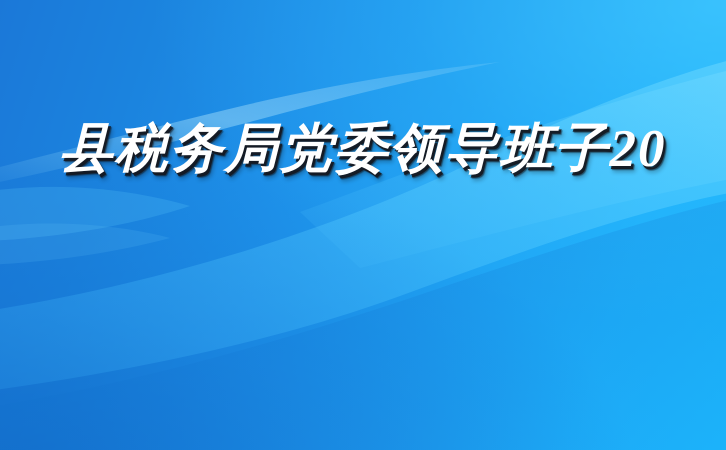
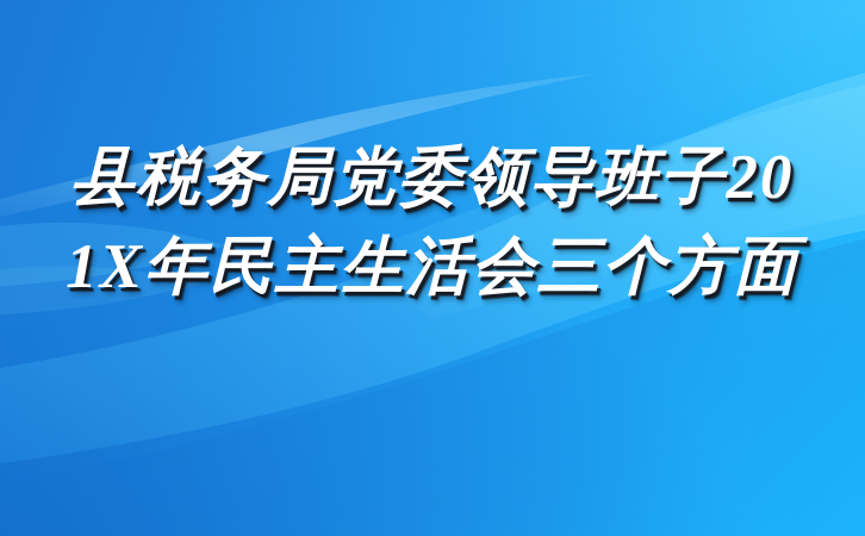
  县税务局党委领导班子20
+ 1X年民主生活会三个方面
